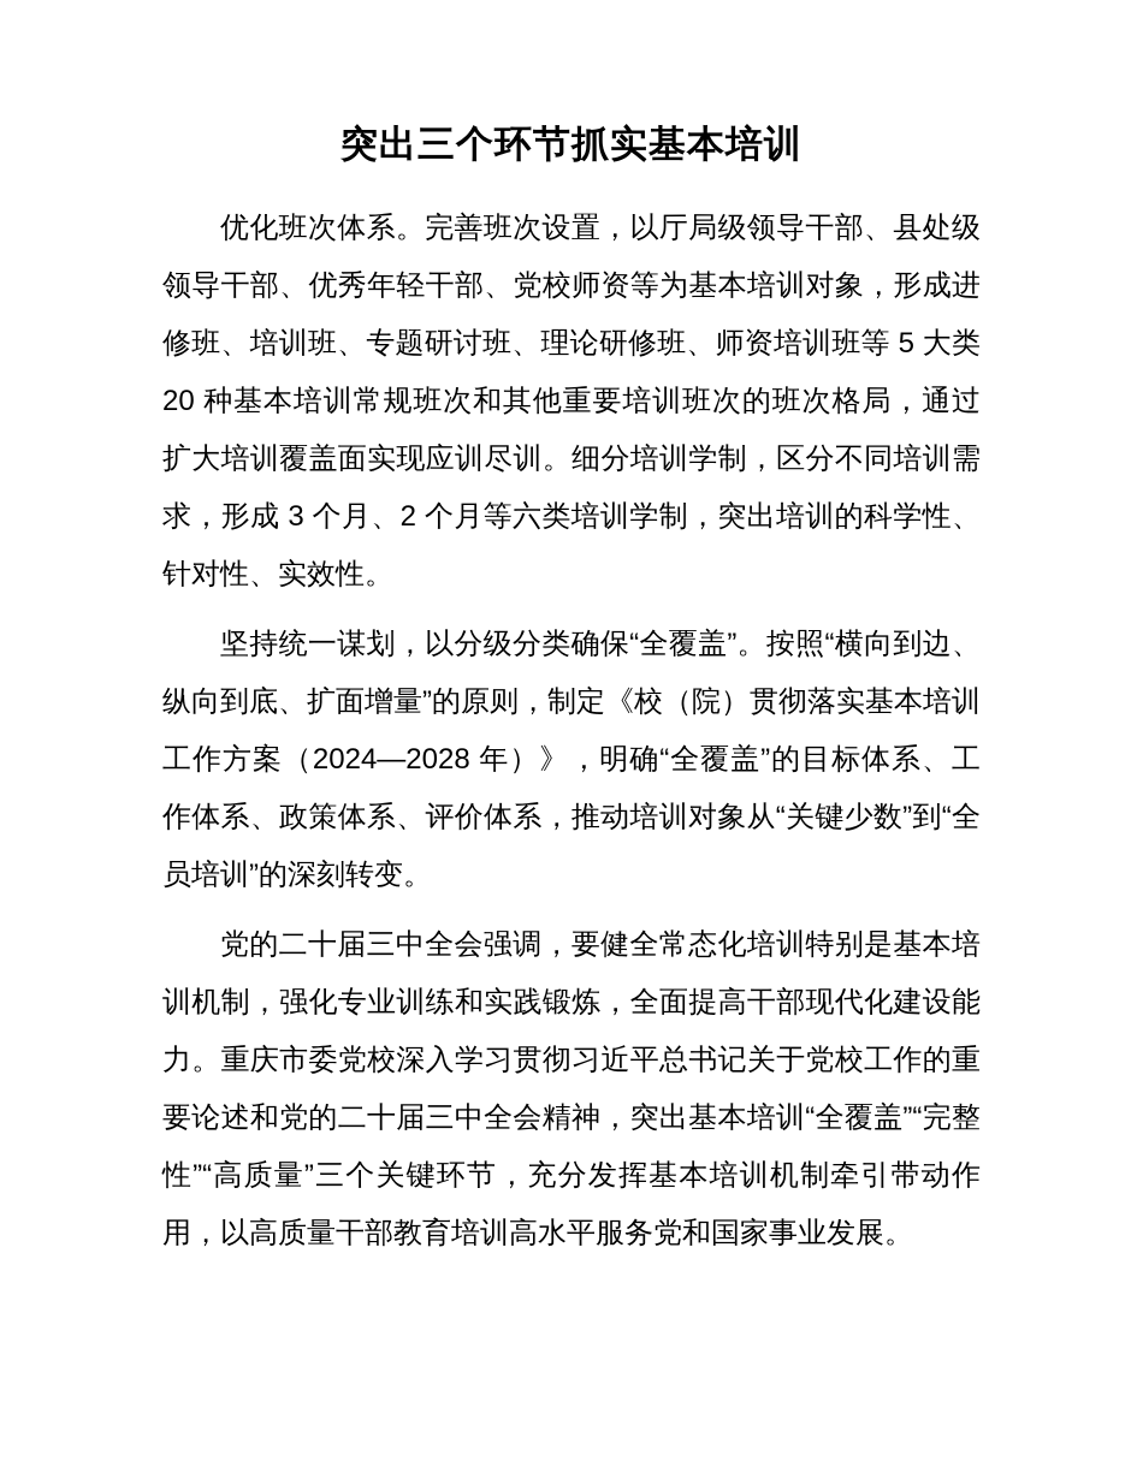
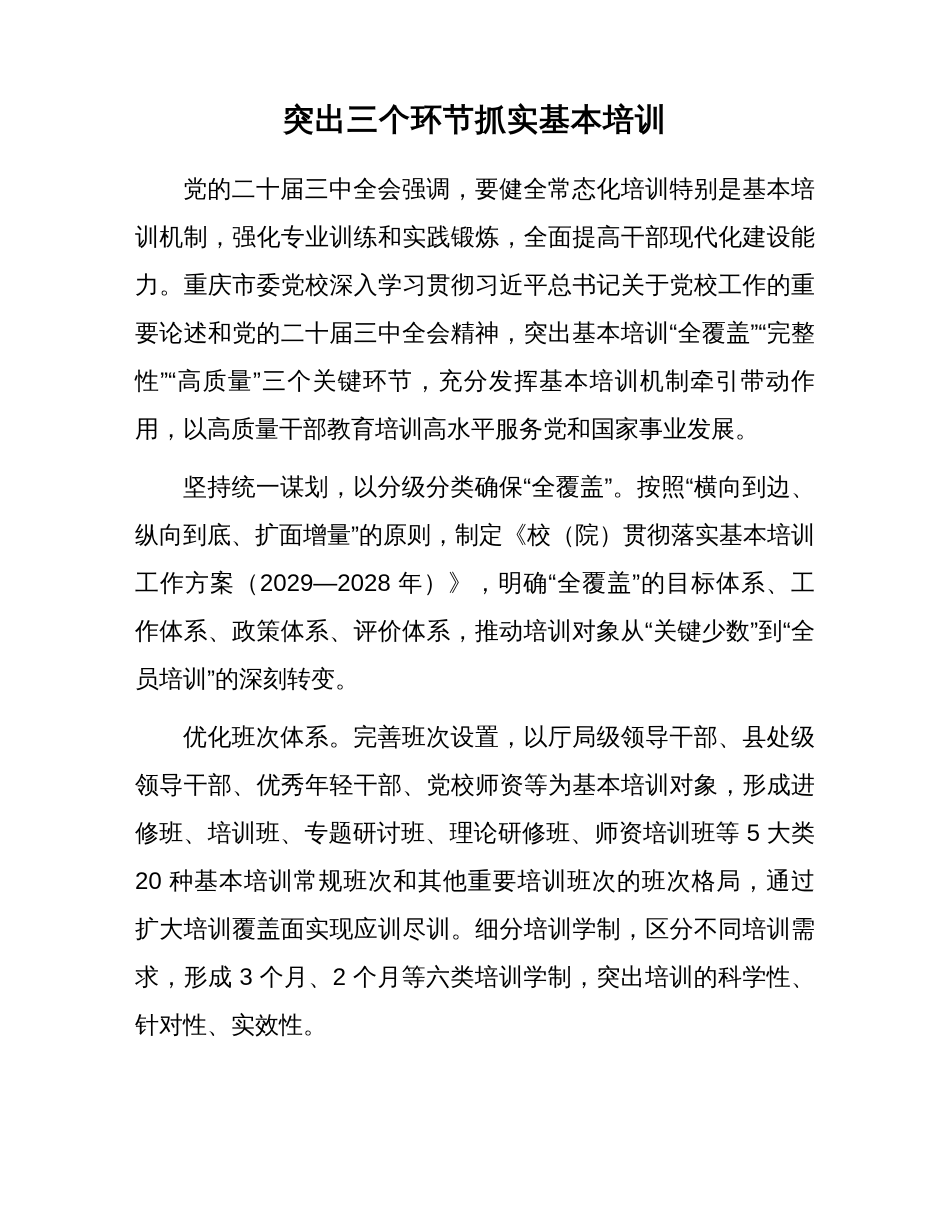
  突出三个环节抓实基本培训
- 优化班次体系。完善班次设置，以厅局级领导干部、县处级领导干部、优秀年轻干部、党校师资等为基本培训对象，形成进修班、培训班、专题研讨班、理论研修班、师资培训班等 5 大类 20 种基本培训常规班次和其他重要培训班次的班次格局，通过扩大培训覆盖面实现应训尽训。细分培训学制，区分不同培训需求，形成 3 个月、2 个月等六类培训学制，突出培训的科学性、针对性、实效性。
+ 党的二十届三中全会强调，要健全常态化培训特别是基本培训机制，强化专业训练和实践锻炼，全面提高干部现代化建设能力。重庆市委党校深入学习贯彻习近平总书记关于党校工作的重要论述和党的二十届三中全会精神，突出基本培训“全覆盖”“完整性”“高质量”三个关键环节，充分发挥基本培训机制牵引带动作用，以高质量干部教育培训高水平服务党和国家事业发展。
- 坚持统一谋划，以分级分类确保“全覆盖”。按照“横向到边、纵向到底、扩面增量”的原则，制定《校（院）贯彻落实基本培训工作方案（2024—2028 年）》，明确“全覆盖”的目标体系、工作体系、政策体系、评价体系，推动培训对象从“关键少数”到“全员培训”的深刻转变。
+ 坚持统一谋划，以分级分类确保“全覆盖”。按照“横向到边、纵向到底、扩面增量”的原则，制定《校（院）贯彻落实基本培训工作方案（2029—2028 年）》，明确“全覆盖”的目标体系、工作体系、政策体系、评价体系，推动培训对象从“关键少数”到“全员培训”的深刻转变。
- 党的二十届三中全会强调，要健全常态化培训特别是基本培训机制，强化专业训练和实践锻炼，全面提高干部现代化建设能力。重庆市委党校深入学习贯彻习近平总书记关于党校工作的重要论述和党的二十届三中全会精神，突出基本培训“全覆盖”“完整性”“高质量”三个关键环节，充分发挥基本培训机制牵引带动作用，以高质量干部教育培训高水平服务党和国家事业发展。
+ 优化班次体系。完善班次设置，以厅局级领导干部、县处级领导干部、优秀年轻干部、党校师资等为基本培训对象，形成进修班、培训班、专题研讨班、理论研修班、师资培训班等 5 大类 20 种基本培训常规班次和其他重要培训班次的班次格局，通过扩大培训覆盖面实现应训尽训。细分培训学制，区分不同培训需求，形成 3 个月、2 个月等六类培训学制，突出培训的科学性、针对性、实效性。
